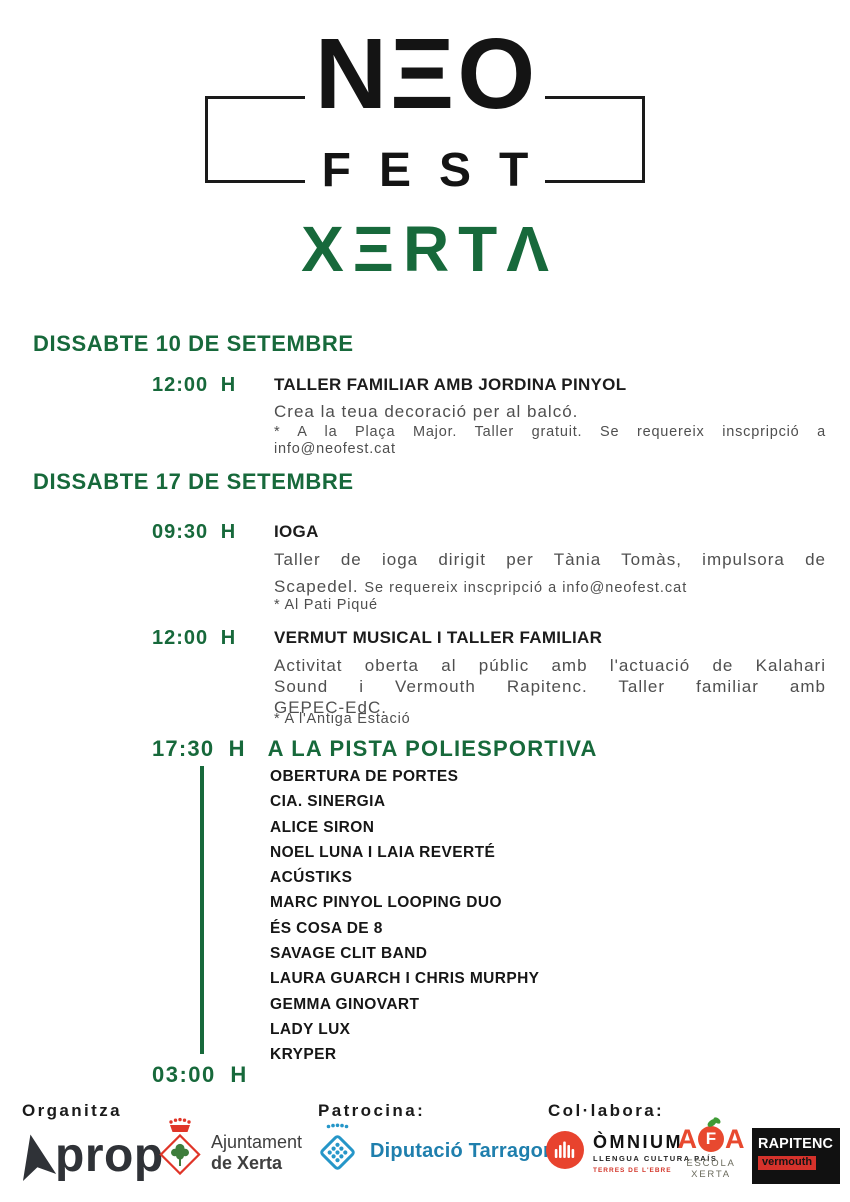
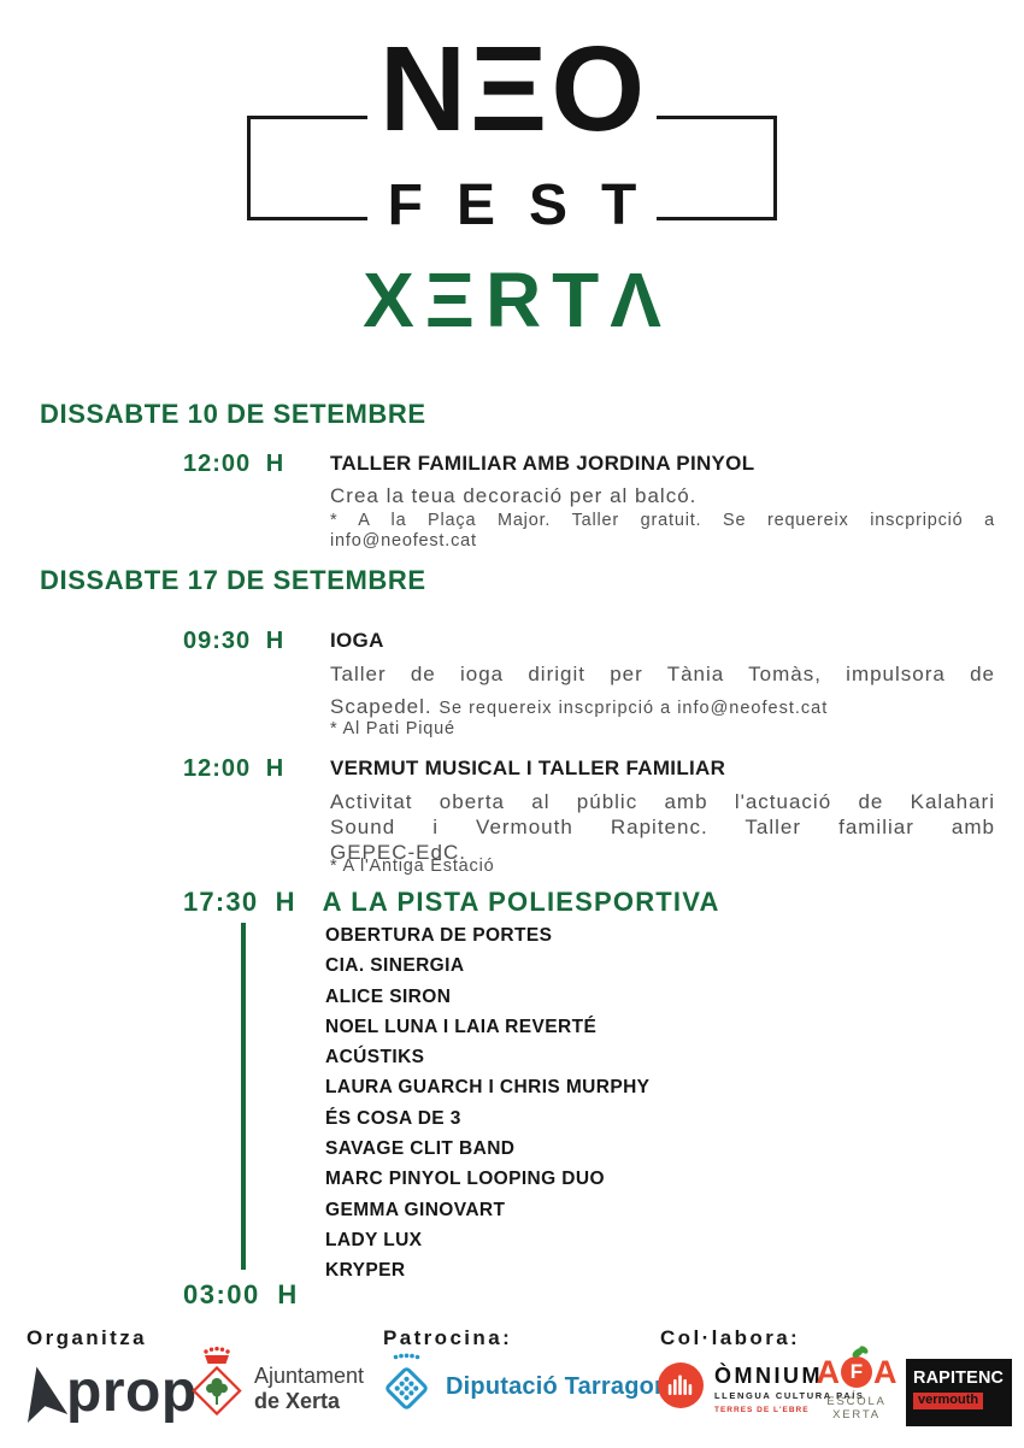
  NΞO
  FEST
  XΞRTΛ
  DISSABTE 10 DE SETEMBRE
  12:00 H
  TALLER FAMILIAR AMB JORDINA PINYOL
  Crea la teua decoració per al balcó.
  * A la Plaça Major. Taller gratuit. Se requereix inscpripció a
  info@neofest.cat
  DISSABTE 17 DE SETEMBRE
  09:30 H
  IOGA
  Taller de ioga dirigit per Tània Tomàs, impulsora de
  Scapedel. Se requereix inscpripció a info@neofest.cat
  * Al Pati Piqué
  12:00 H
  VERMUT MUSICAL I TALLER FAMILIAR
  Activitat oberta al públic amb l'actuació de Kalahari
  Sound i Vermouth Rapitenc. Taller familiar amb
  GEPEC-EdC.
  * A l'Antiga Estació
  17:30 H
  A LA PISTA POLIESPORTIVA
  OBERTURA DE PORTES
  CIA. SINERGIA
  ALICE SIRON
  NOEL LUNA I LAIA REVERTÉ
  ACÚSTIKS
- MARC PINYOL LOOPING DUO
+ LAURA GUARCH I CHRIS MURPHY
- ÉS COSA DE 8
+ ÉS COSA DE 3
  SAVAGE CLIT BAND
- LAURA GUARCH I CHRIS MURPHY
+ MARC PINYOL LOOPING DUO
  GEMMA GINOVART
  LADY LUX
  KRYPER
  03:00 H
  Organitza
  Patrocina:
  Col·labora:
  prop
  Ajuntament
  de Xerta
  Diputació Tarrago
  ÒMNIUM
  LLENGUA CULTURA PAÍS
  A
  F
  A
  ESCOLA XERTA
  RAPITENC
  vermouth
